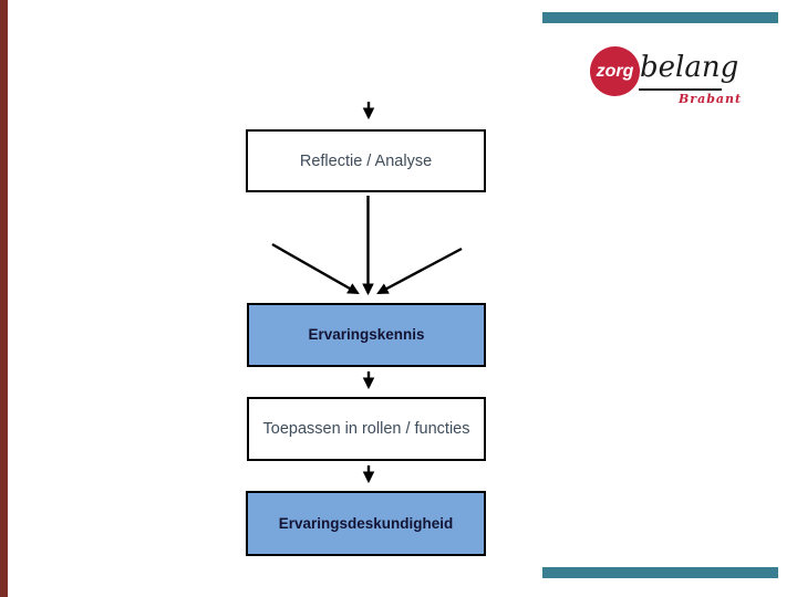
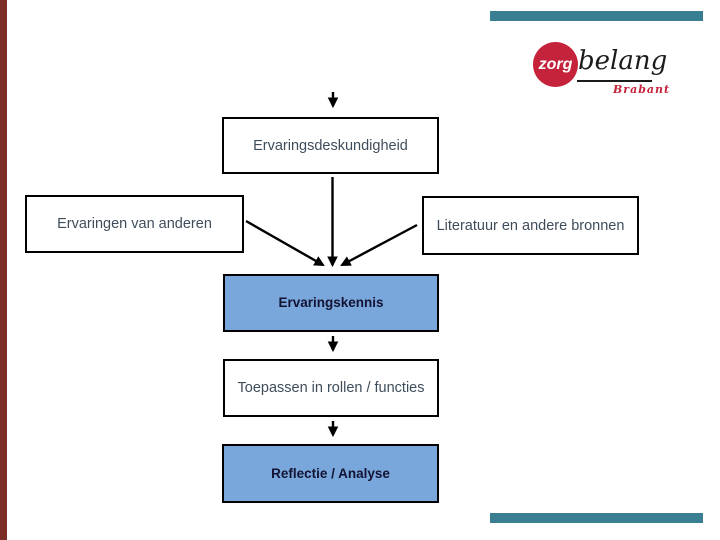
  zorg
  belang
  Brabant
- Reflectie / Analyse
+ Ervaringsdeskundigheid
+ Ervaringen van anderen
+ Literatuur en andere bronnen
  Ervaringskennis
  Toepassen in rollen / functies
- Ervaringsdeskundigheid
+ Reflectie / Analyse
